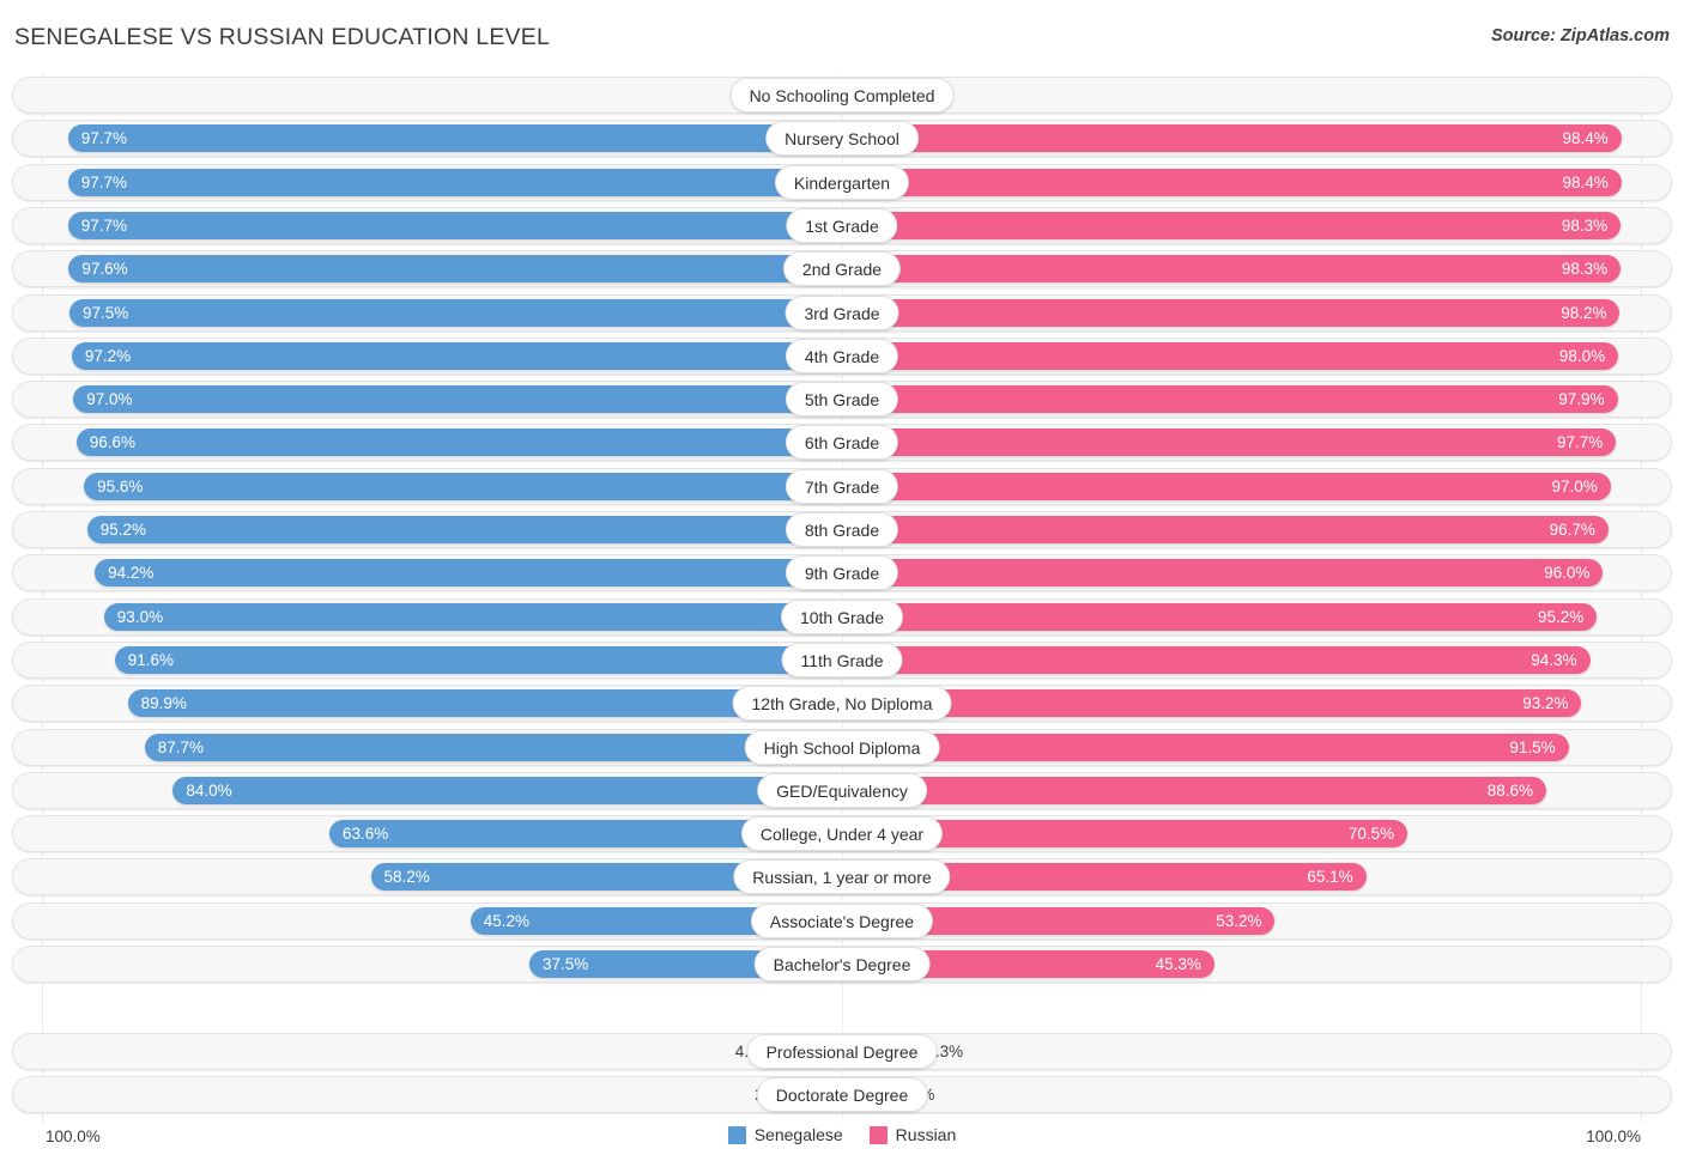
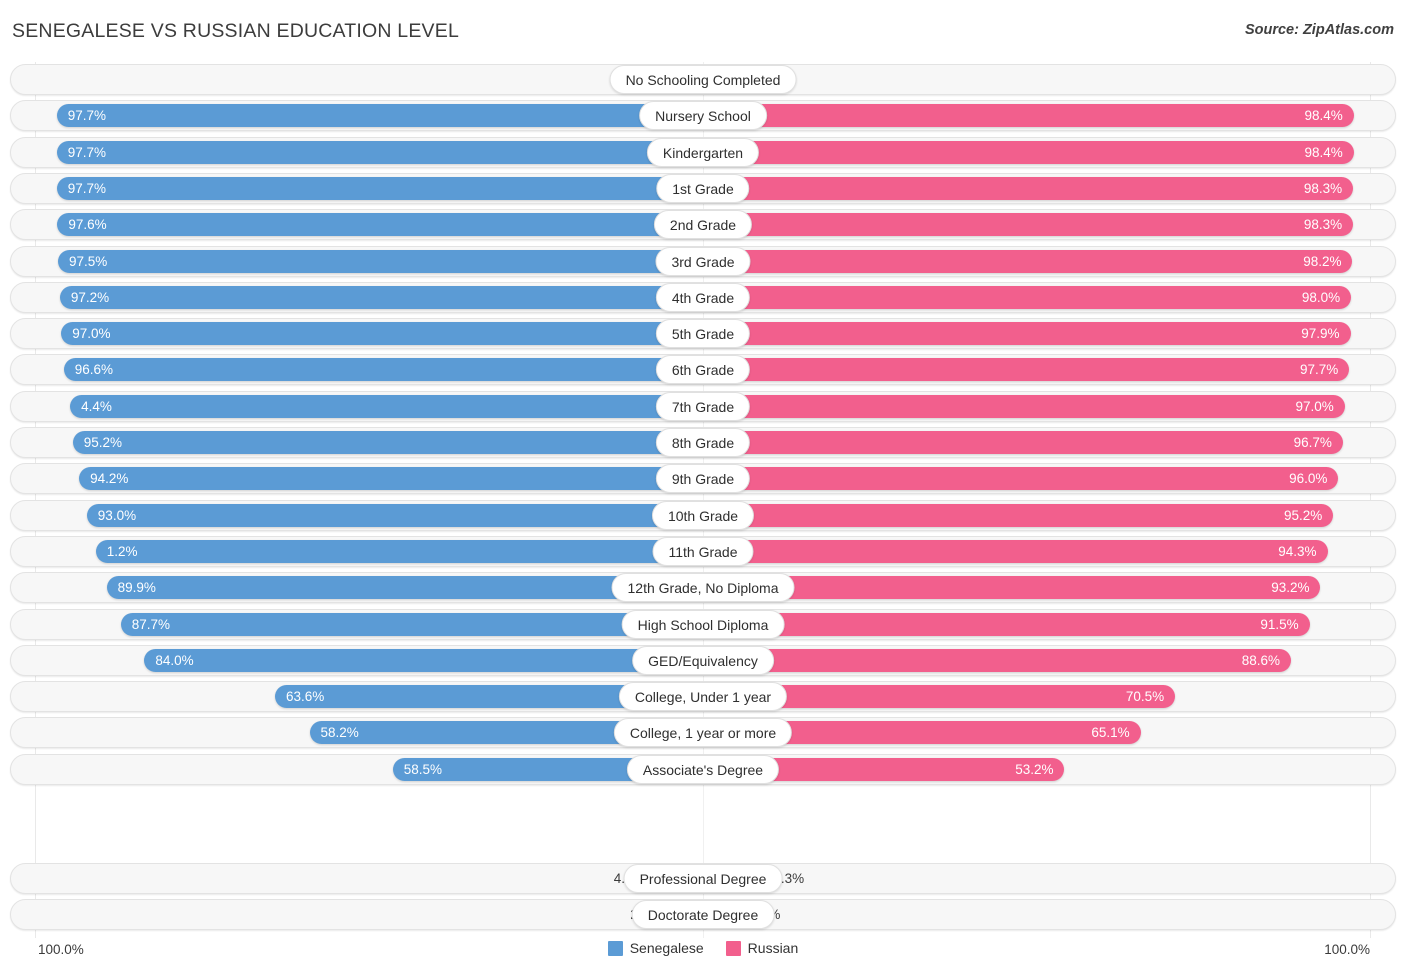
  SENEGALESE VS RUSSIAN EDUCATION LEVEL
  Source: ZipAtlas.com
  No Schooling Completed
  97.7%
  98.4%
  Nursery School
  97.7%
  98.4%
  Kindergarten
  97.7%
  98.3%
  1st Grade
  97.6%
  98.3%
  2nd Grade
  97.5%
  98.2%
  3rd Grade
  97.2%
  98.0%
  4th Grade
  97.0%
  97.9%
  5th Grade
  96.6%
  97.7%
  6th Grade
- 95.6%
+ 4.4%
  97.0%
  7th Grade
  95.2%
  96.7%
  8th Grade
  94.2%
  96.0%
  9th Grade
  93.0%
  95.2%
  10th Grade
- 91.6%
+ 1.2%
  94.3%
  11th Grade
  89.9%
  93.2%
  12th Grade, No Diploma
  87.7%
  91.5%
  High School Diploma
  84.0%
  88.6%
  GED/Equivalency
  63.6%
  70.5%
- College, Under 4 year
+ College, Under 1 year
  58.2%
  65.1%
- Russian, 1 year or more
+ College, 1 year or more
- 45.2%
+ 58.5%
  53.2%
  Associate's Degree
- 37.5%
- 45.3%
- Bachelor's Degree
  .3%
  Professional Degree
  Doctorate Degree
  100.0%
  100.0%
  Senegalese
  Russian
